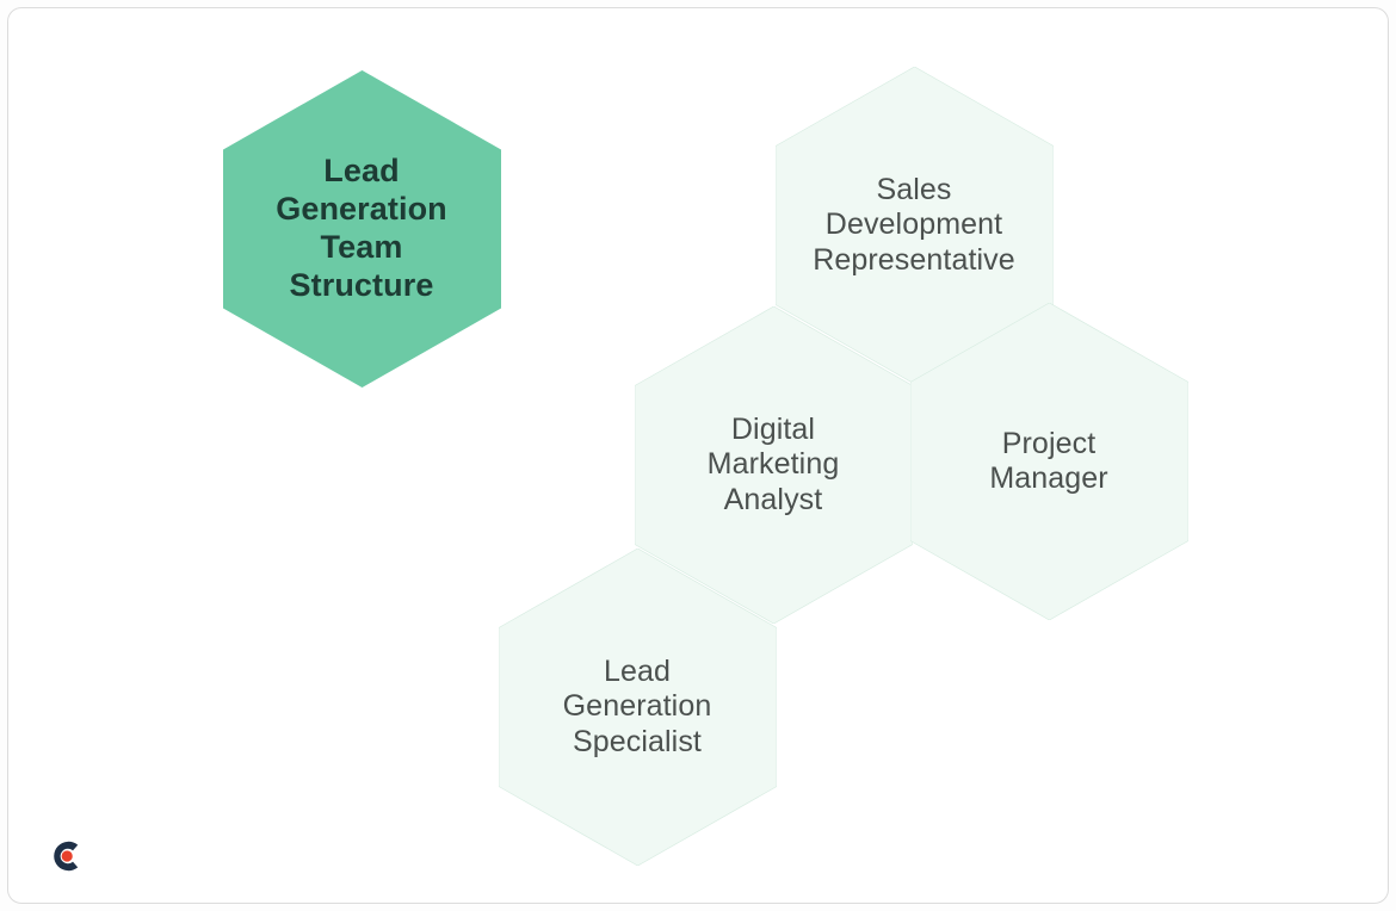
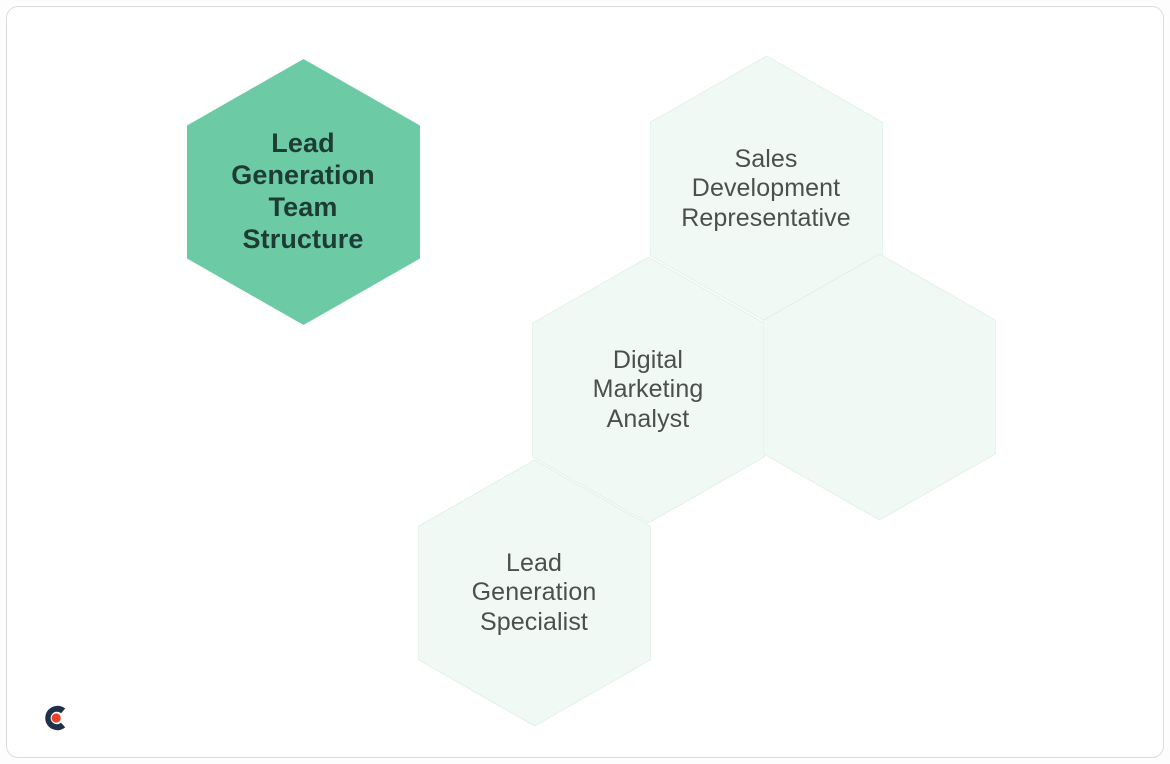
  Lead
  Generation
  Team
  Structure
  Sales
  Development
  Representative
  Digital
  Marketing
  Analyst
- Project
- Manager
  Lead
  Generation
  Specialist
